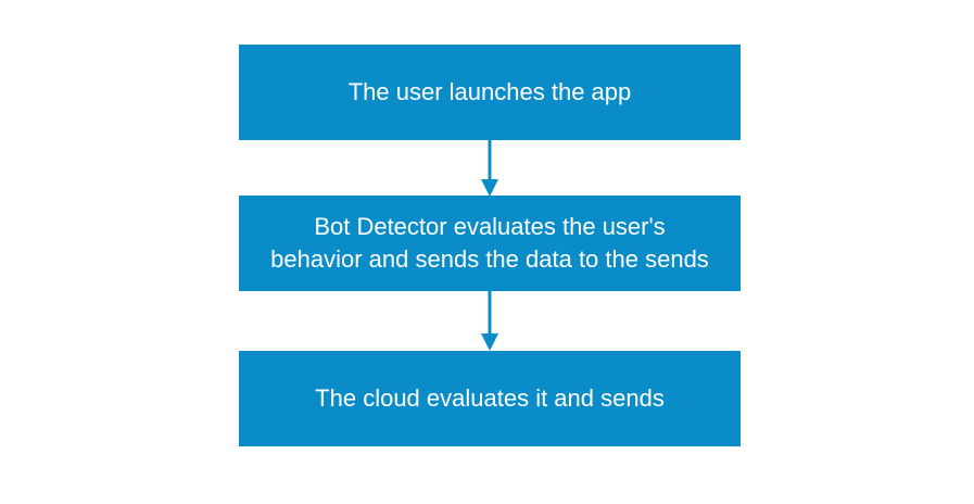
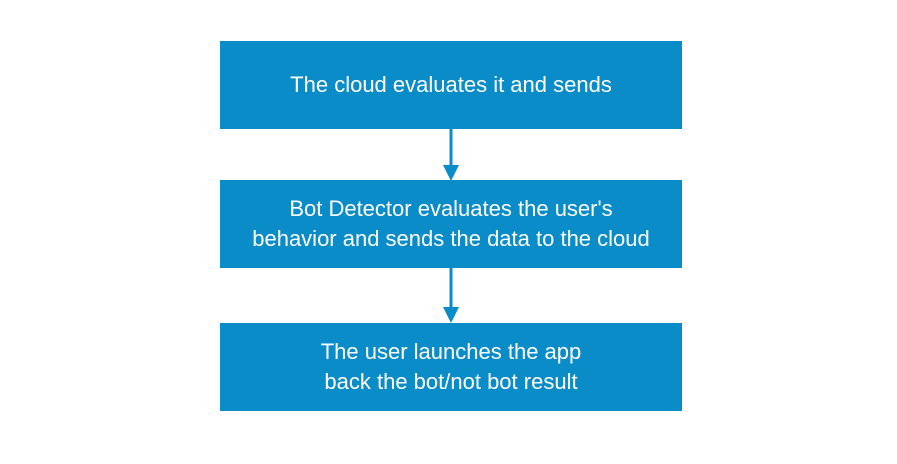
- The user launches the app
+ The cloud evaluates it and sends
  Bot Detector evaluates the user's
- behavior and sends the data to the sends
+ behavior and sends the data to the cloud
- The cloud evaluates it and sends
+ The user launches the app
+ back the bot/not bot result
